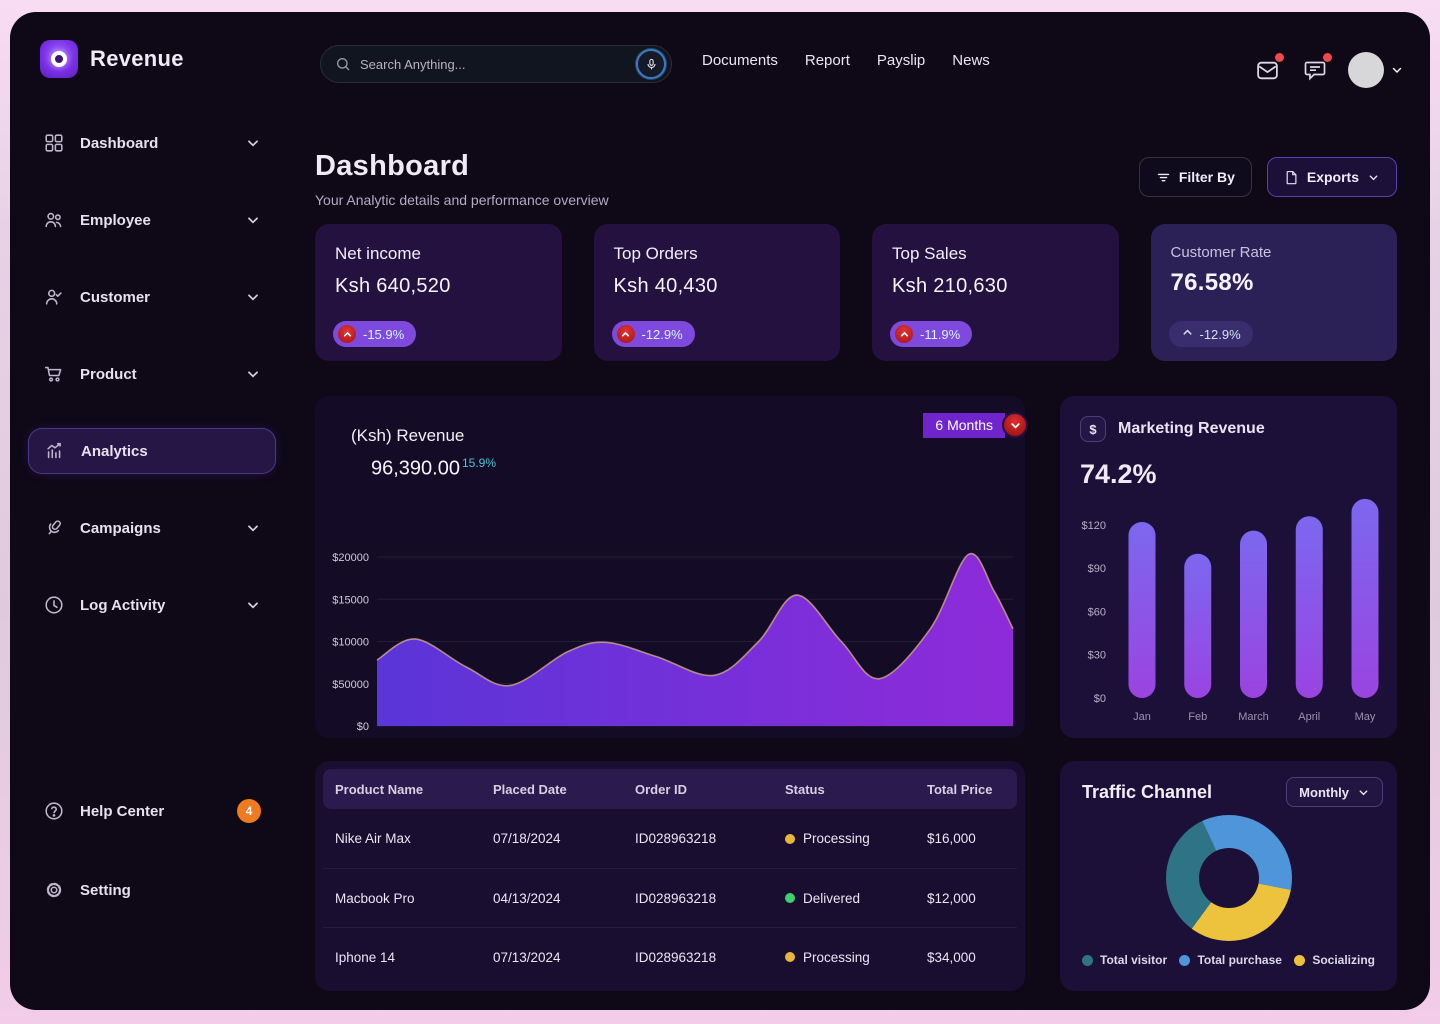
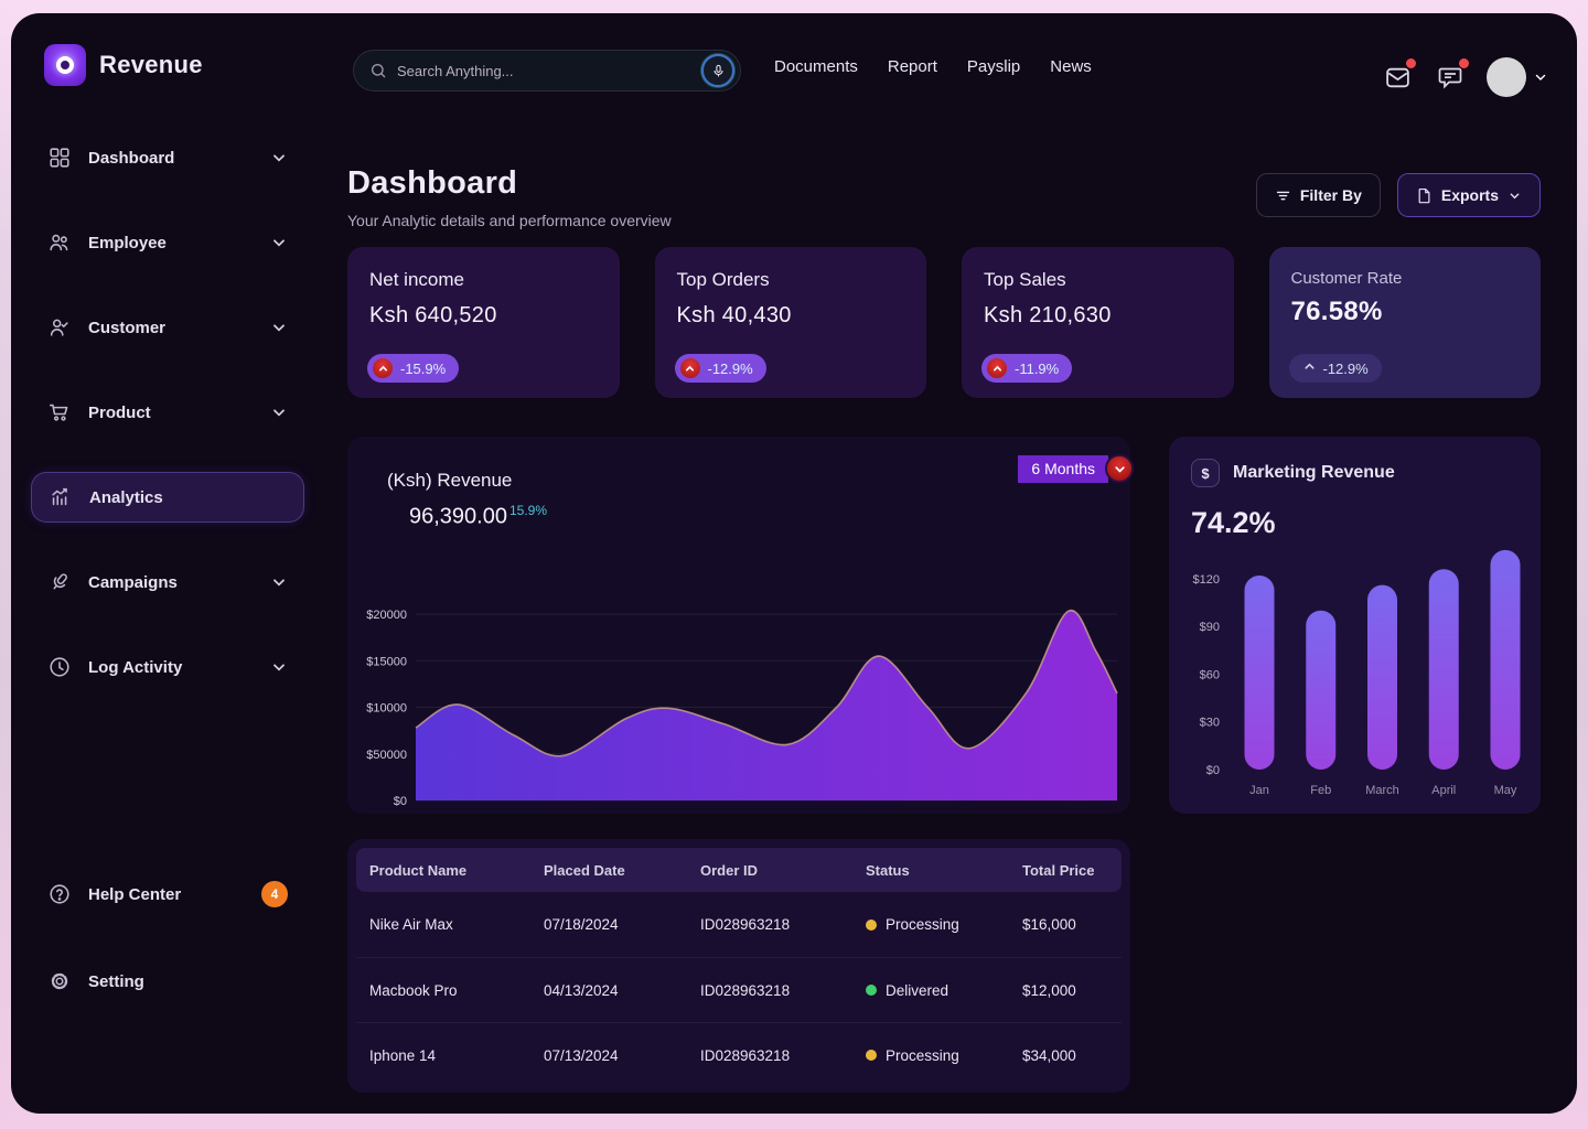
  Revenue
  Search Anything...
  Documents
  Report
  Payslip
  News
  Dashboard
  Employee
  Customer
  Product
  Analytics
  Campaigns
  Log Activity
  Help Center
  4
  Setting
  Dashboard
  Your Analytic details and performance overview
  Filter By
  Exports
  Net income
  Ksh 640,520
  -15.9%
  Top Orders
  Ksh 40,430
  -12.9%
  Top Sales
  Ksh 210,630
  -11.9%
  Customer Rate
  76.58%
  -12.9%
  (Ksh) Revenue
  96,390.00 15.9%
  6 Months
  $20000
  $15000
  $10000
  $50000
  $0
  $
  Marketing Revenue
  74.2%
  $120
  $90
  $60
  $30
  $0
  Jan
  Feb
  March
  April
  May
  Product Name
  Placed Date
  Order ID
  Status
  Total Price
  Nike Air Max
  07/18/2024
  ID028963218
  Processing
  $16,000
  Macbook Pro
  04/13/2024
  ID028963218
  Delivered
  $12,000
  Iphone 14
  07/13/2024
  ID028963218
  Processing
  $34,000
- Traffic Channel
- Monthly
- Total visitor
- Total purchase
- Socializing
